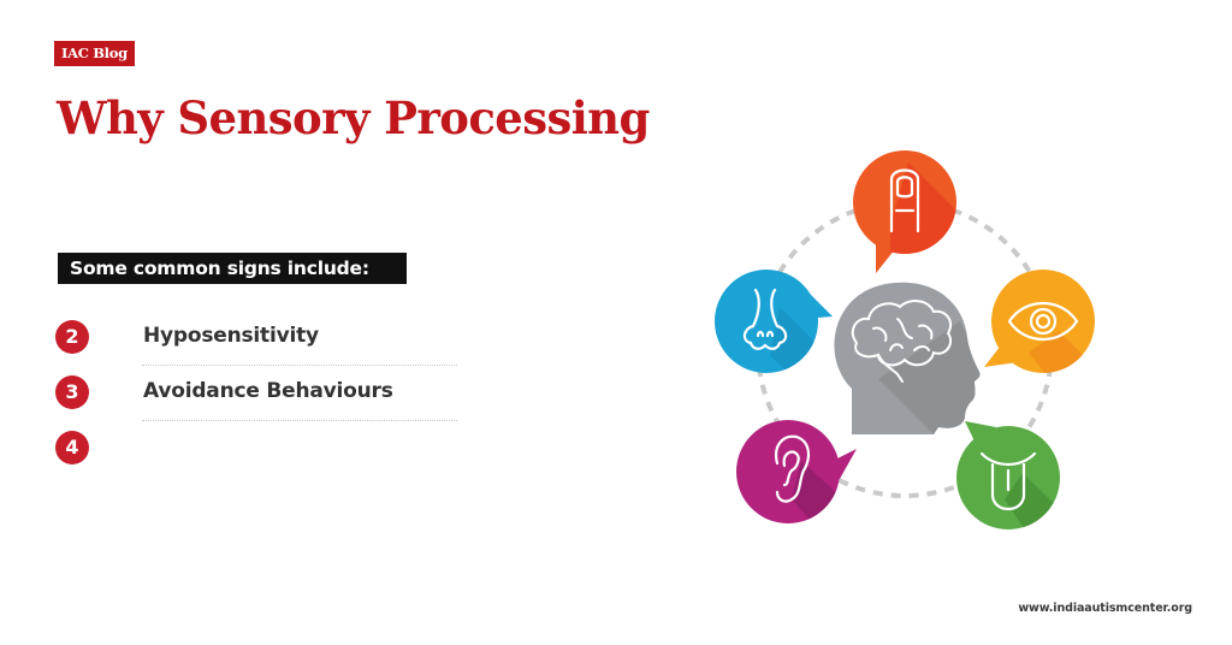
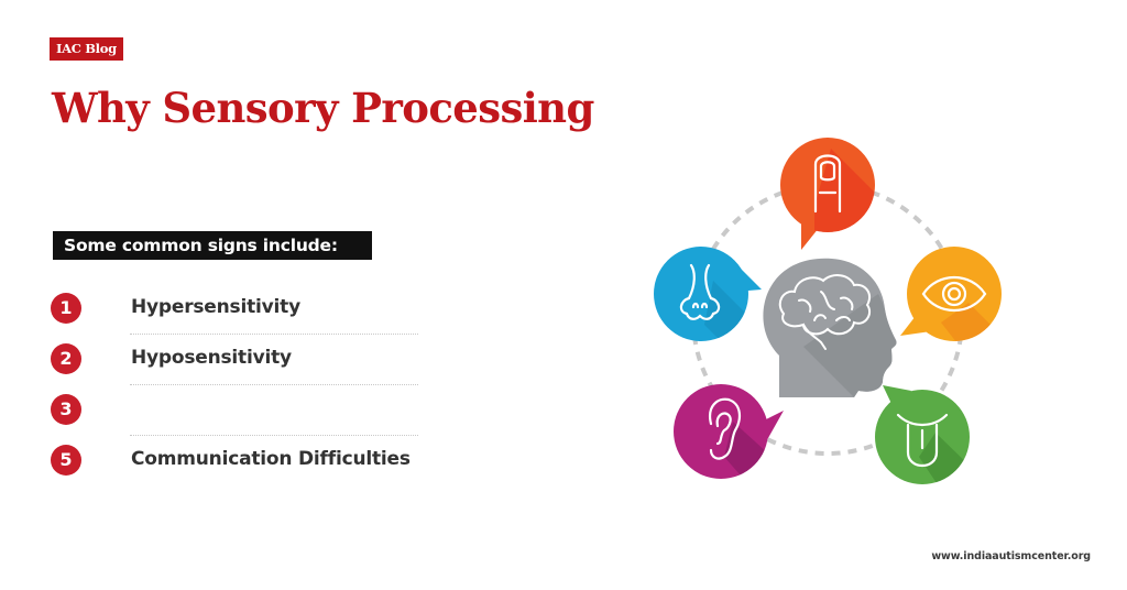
  IAC Blog
  Why Sensory Processing
  Some common signs include:
+ 1
+ Hypersensitivity
  2
  Hyposensitivity
  3
- Avoidance Behaviours
- 4
+ 5
+ Communication Difficulties
  www.indiaautismcenter.org
